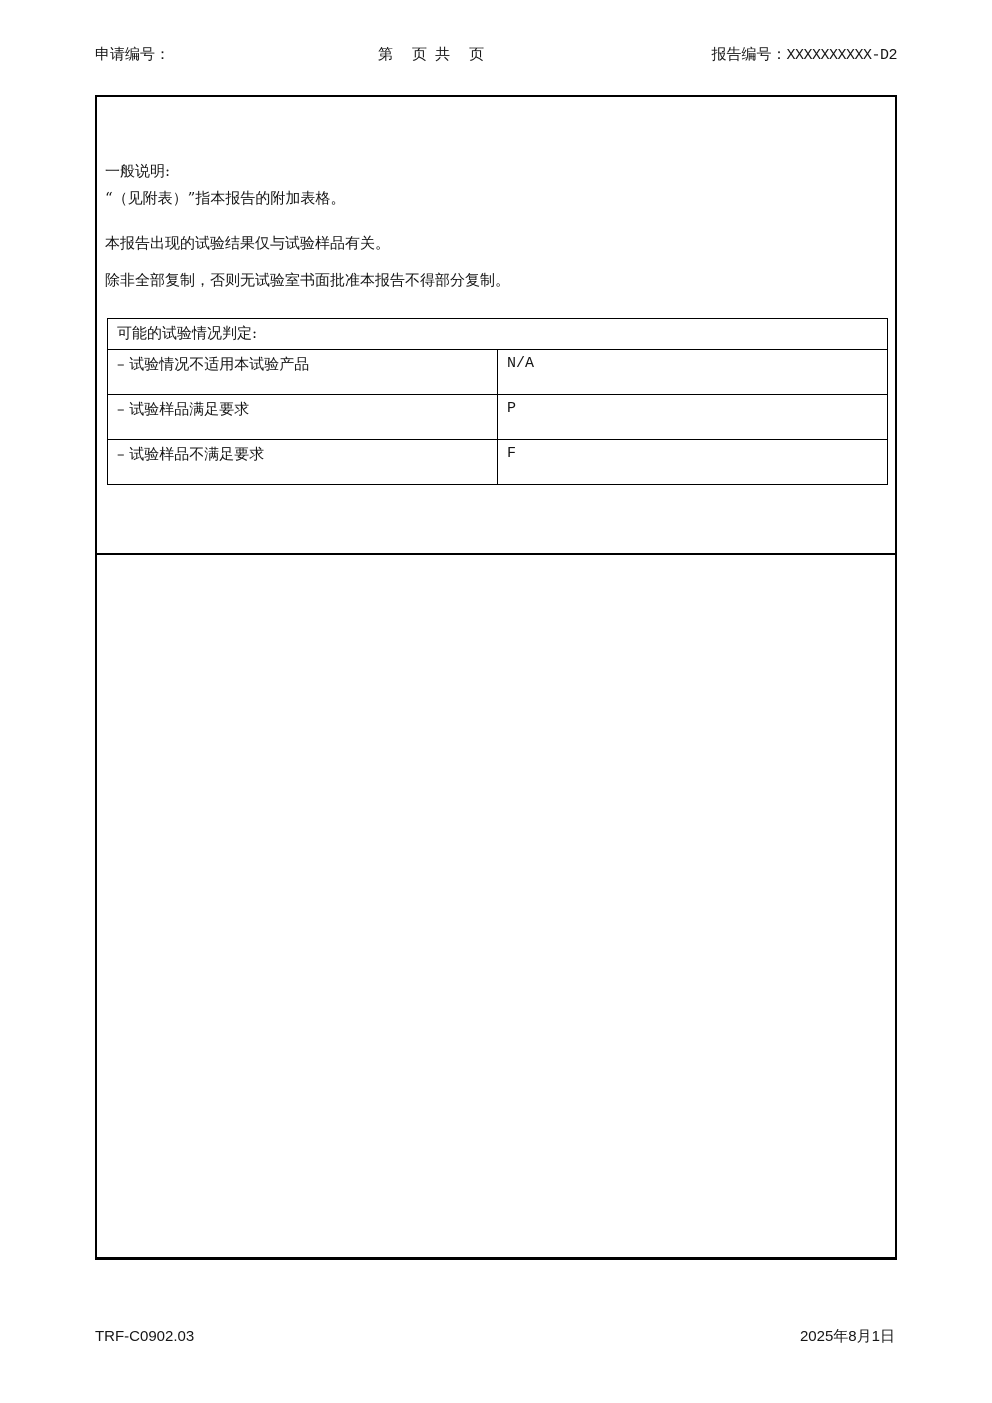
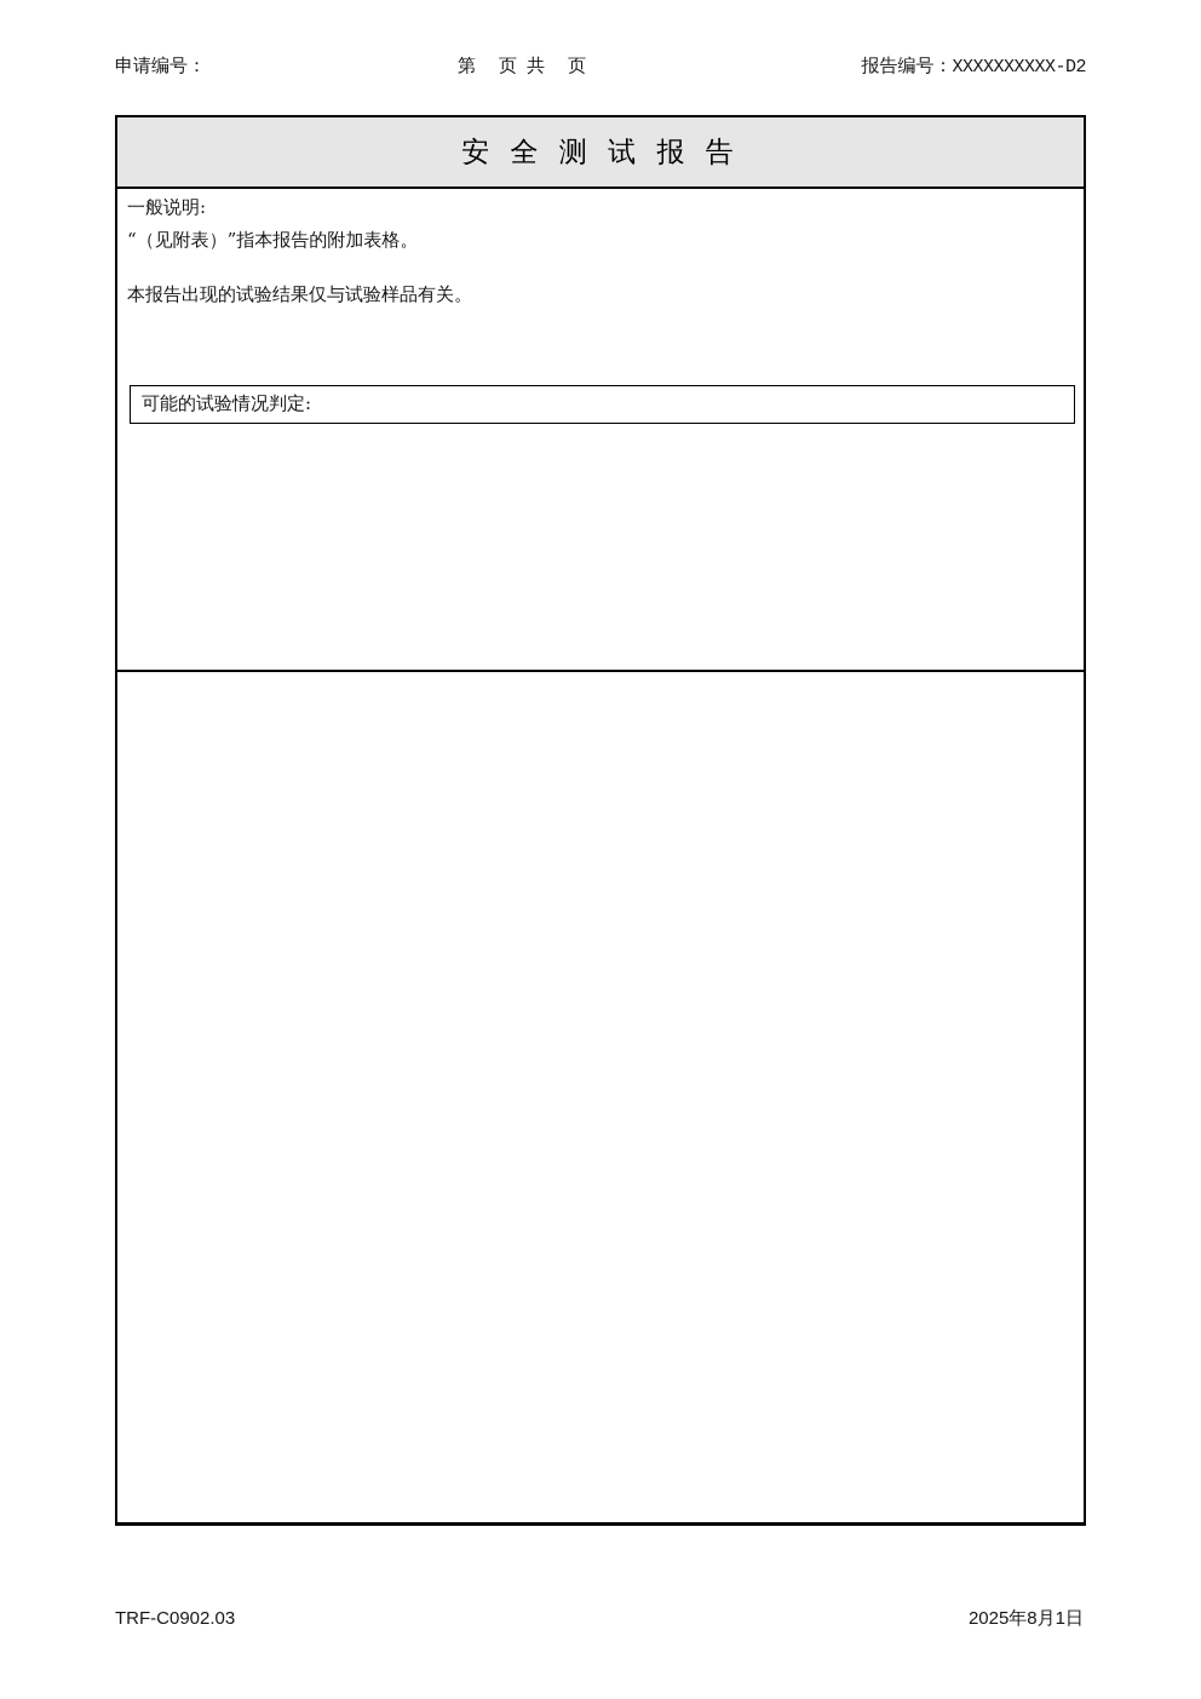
  申请编号：
  第 页 共 页
  报告编号：XXXXXXXXXX-D2
+ 安 全 测 试 报 告
  一般说明:
  “（见附表）”指本报告的附加表格。
  本报告出现的试验结果仅与试验样品有关。
- 除非全部复制，否则无试验室书面批准本报告不得部分复制。
  可能的试验情况判定:
- – 试验情况不适用本试验产品	N/A
- – 试验样品满足要求	P
- – 试验样品不满足要求	F
  TRF-C0902.03
  2025年8月1日
